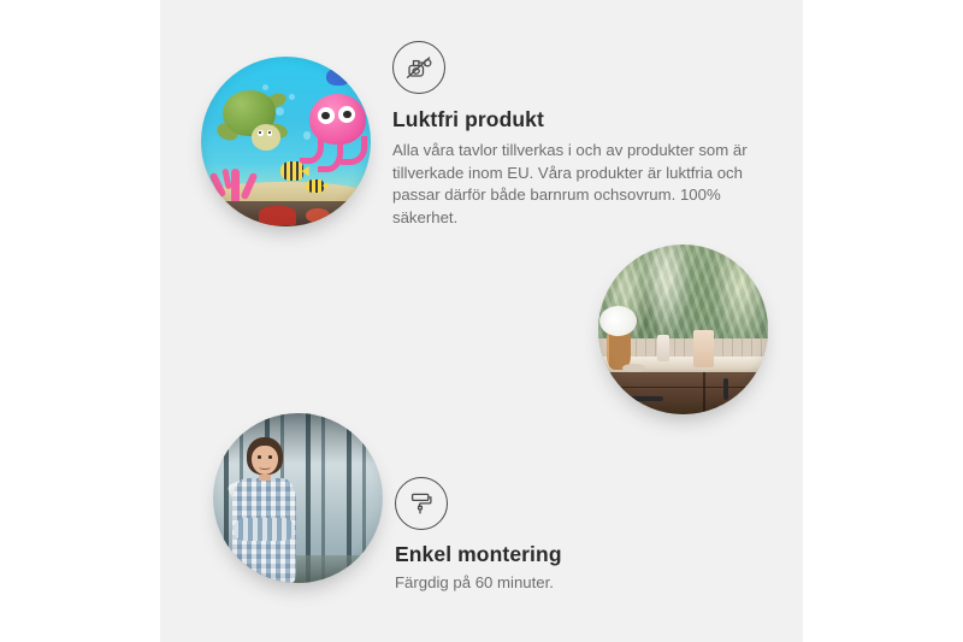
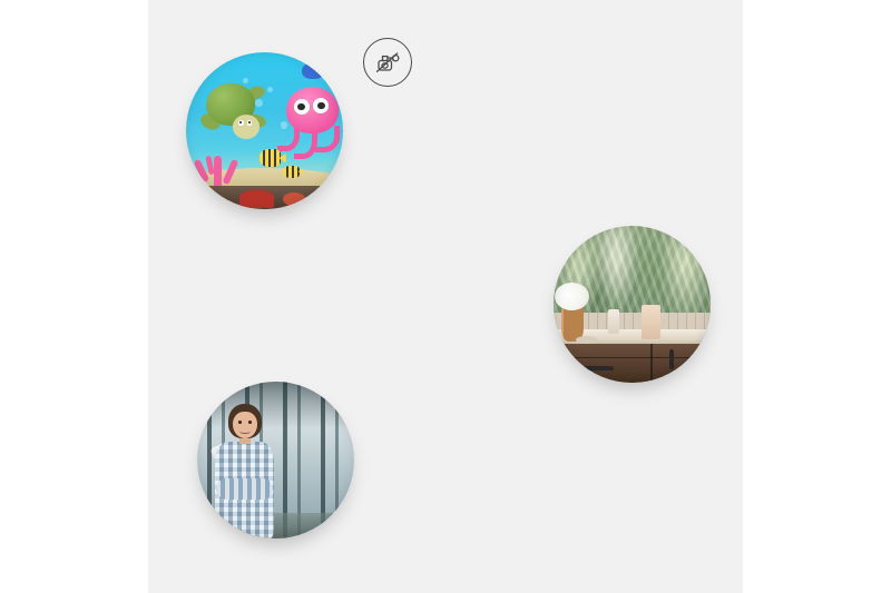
- Luktfri produkt
- Alla våra tavlor tillverkas i och av produkter som är tillverkade inom EU. Våra produkter är luktfria och passar därför både barnrum ochsovrum. 100% säkerhet.
- Enkel montering
- Färgdig på 60 minuter.
